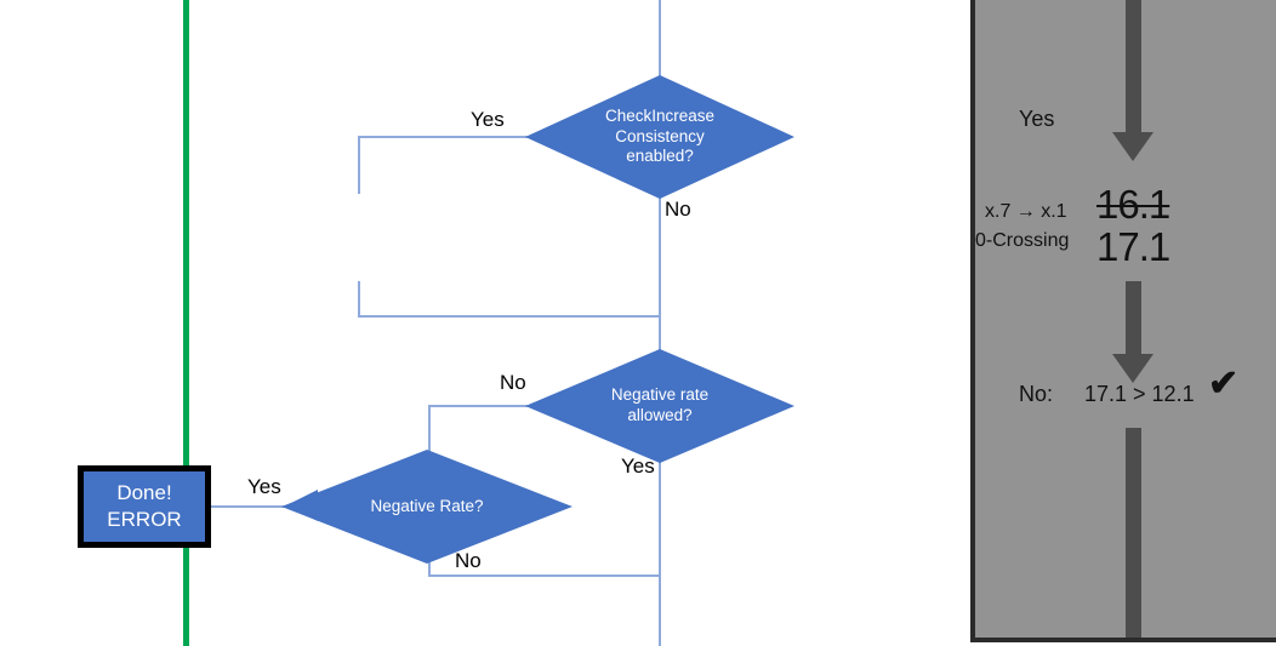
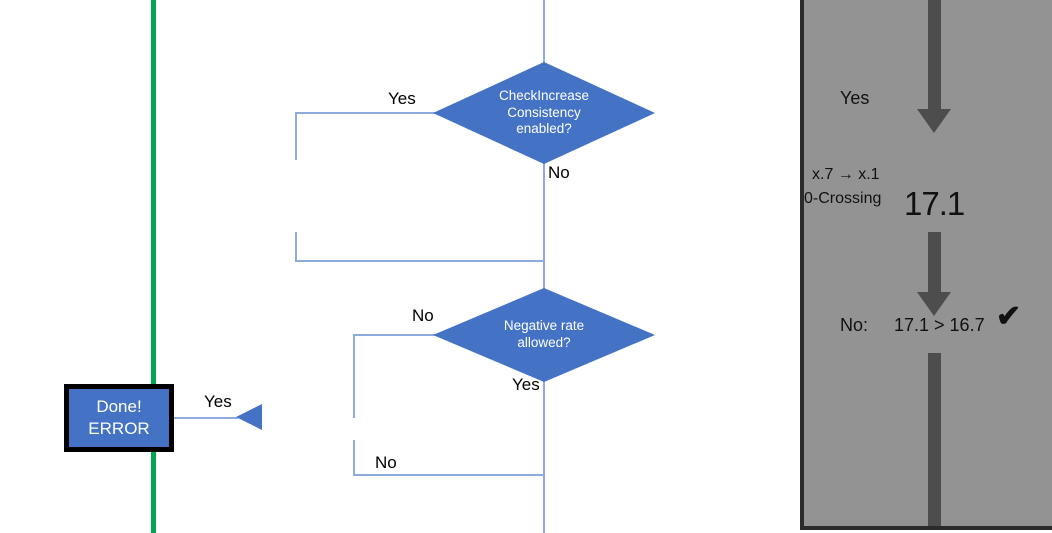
  CheckIncrease
  Consistency
  enabled?
  Negative rate
  allowed?
- Negative Rate?
  Done!
  ERROR
  Yes
  No
  No
  Yes
  Yes
  No
  Yes
  x.7 → x.1
  0-Crossing
- 16.1
  17.1
  No:
- 17.1 > 12.1
+ 17.1 > 16.7
  ✔
